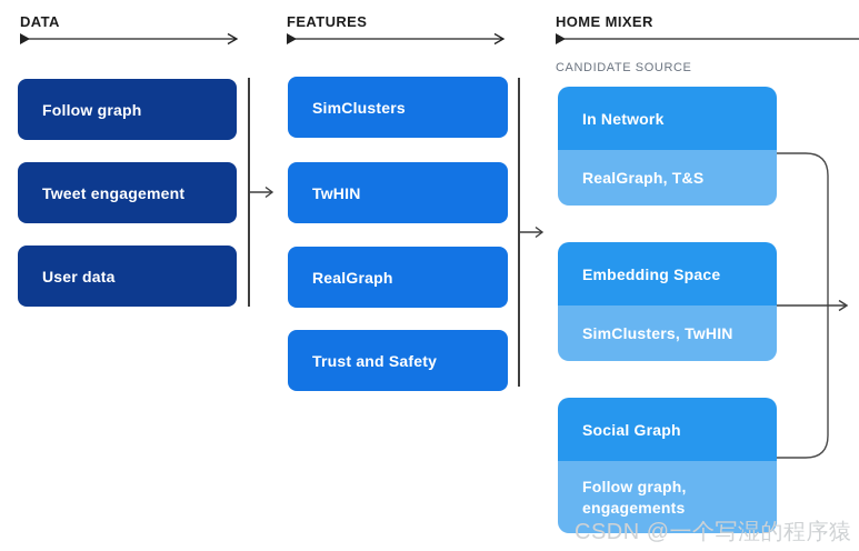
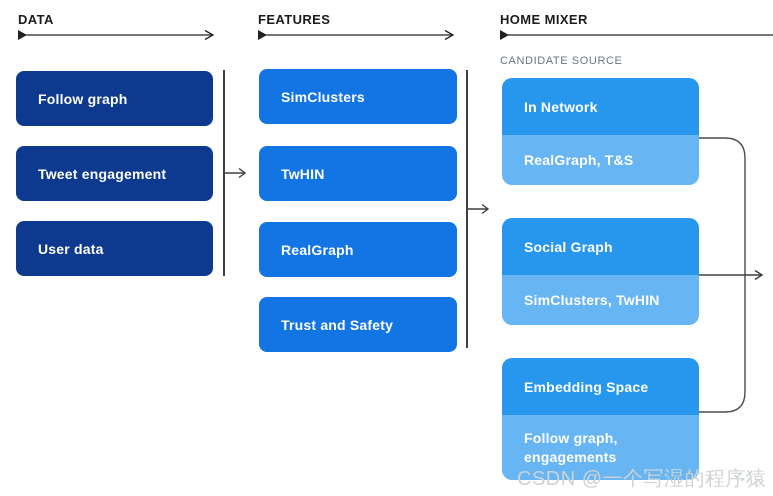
  DATA
  FEATURES
  HOME MIXER
  CANDIDATE SOURCE
  Follow graph
  Tweet engagement
  User data
  SimClusters
  TwHIN
  RealGraph
  Trust and Safety
  In Network
  RealGraph, T&S
- Embedding Space
+ Social Graph
  SimClusters, TwHIN
- Social Graph
+ Embedding Space
  Follow graph, engagements
  CSDN @一个写湿的程序猿
